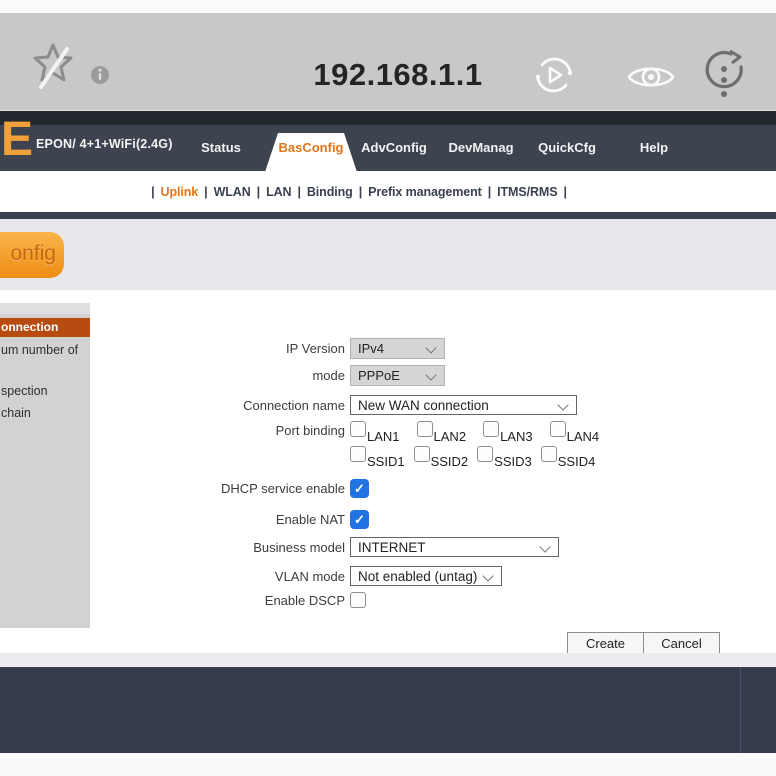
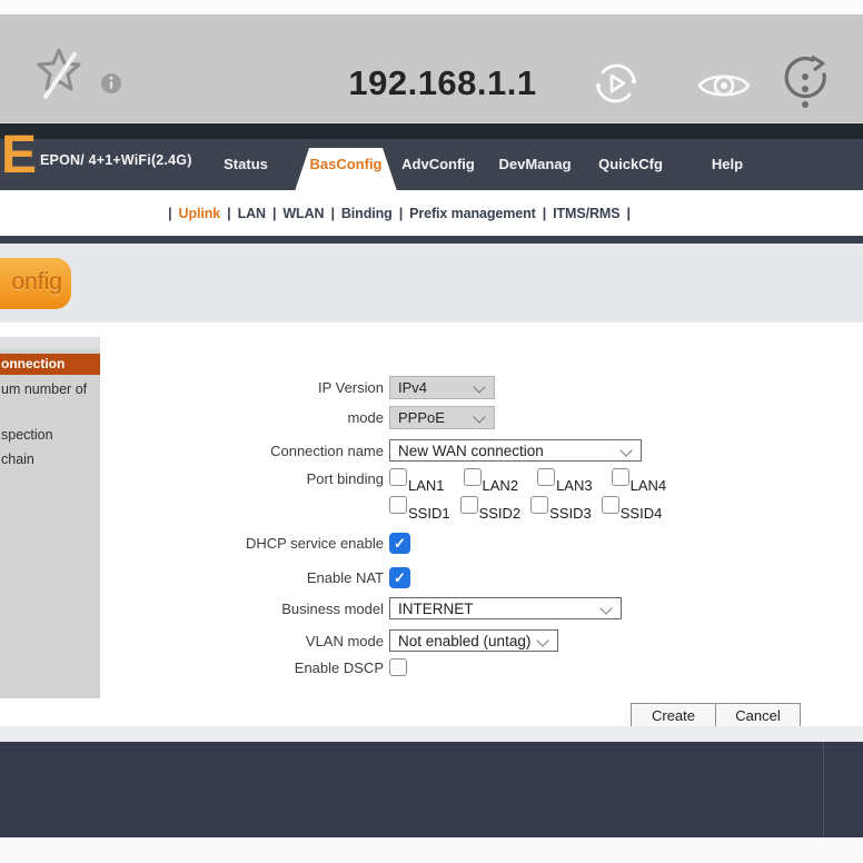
  192.168.1.1
  E
  EPON/ 4+1+WiFi(2.4G)
  Status
  BasConfig
  AdvConfig
  DevManag
  QuickCfg
  Help
  |
  Uplink
  |
- WLAN
+ LAN
  |
- LAN
+ WLAN
  |
  Binding
  |
  Prefix management
  |
  ITMS/RMS
  |
  onfig
  onnection
  um number of
  spection
  chain
  IP Version
  IPv4
  mode
  PPPoE
  Connection name
  New WAN connection
  Port binding
  LAN1
  LAN2
  LAN3
  LAN4
  SSID1
  SSID2
  SSID3
  SSID4
  DHCP service enable
  Enable NAT
  Business model
  INTERNET
  VLAN mode
  Not enabled (untag)
  Enable DSCP
  Create
  Cancel
